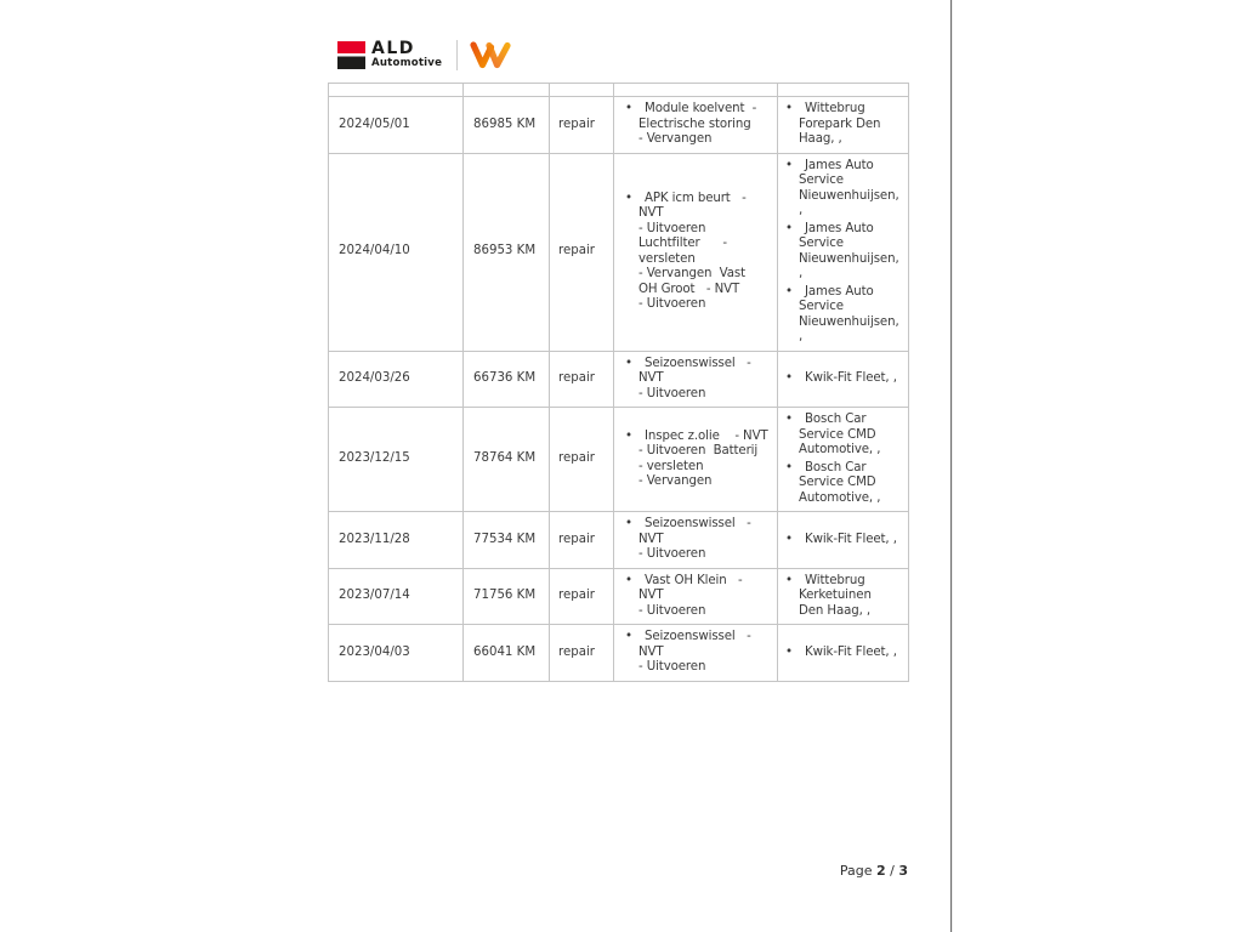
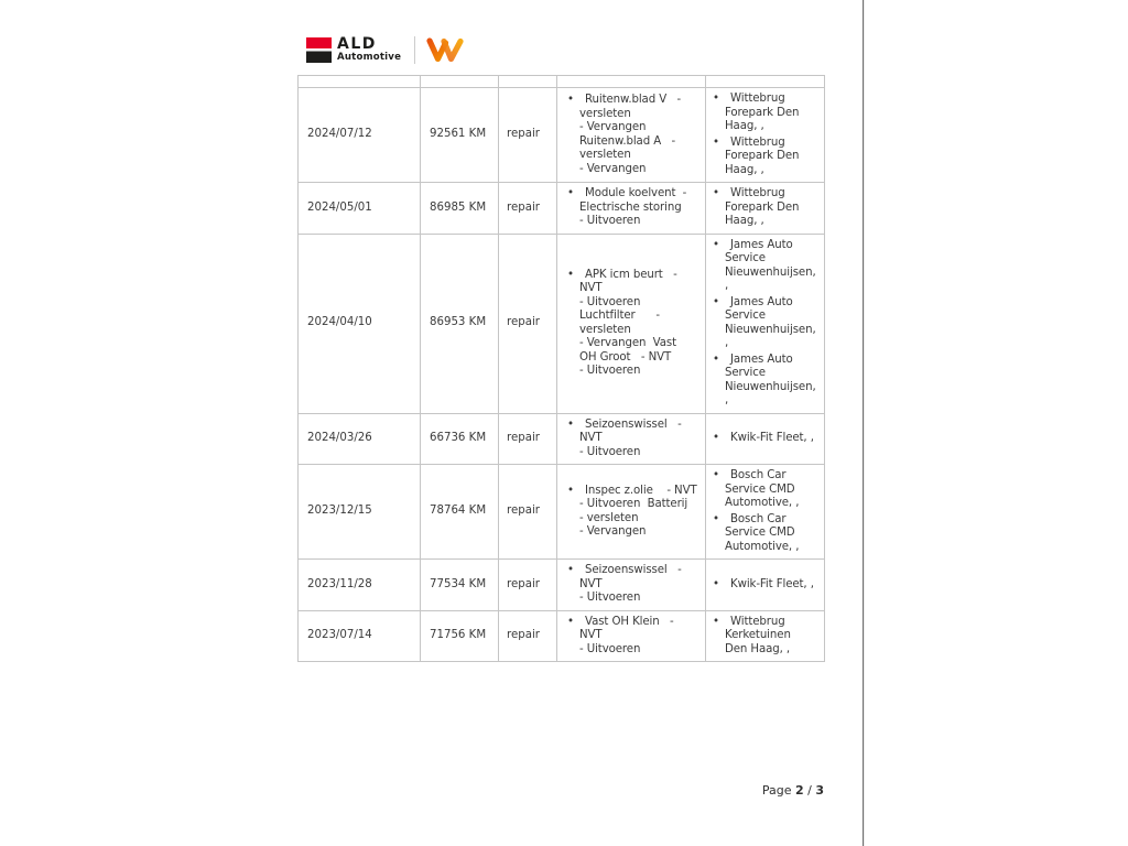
  ALD
  Automotive
+ 2024/07/12	92561 KM	repair	Ruitenw.blad V - versleten - Vervangen Ruitenw.blad A - versleten - Vervangen	Wittebrug Forepark Den Haag, ,Wittebrug Forepark Den Haag, ,
- 2024/05/01	86985 KM	repair	Module koelvent - Electrische storing - Vervangen	Wittebrug Forepark Den Haag, ,
+ 2024/05/01	86985 KM	repair	Module koelvent - Electrische storing - Uitvoeren	Wittebrug Forepark Den Haag, ,
  2024/04/10	86953 KM	repair	APK icm beurt - NVT - Uitvoeren Luchtfilter - versleten - Vervangen Vast OH Groot - NVT - Uitvoeren	James Auto Service Nieuwenhuijsen, ,James Auto Service Nieuwenhuijsen, ,James Auto Service Nieuwenhuijsen, ,
  2024/03/26	66736 KM	repair	Seizoenswissel - NVT - Uitvoeren	Kwik-Fit Fleet, ,
  2023/12/15	78764 KM	repair	Inspec z.olie - NVT - Uitvoeren Batterij - versleten - Vervangen	Bosch Car Service CMD Automotive, ,Bosch Car Service CMD Automotive, ,
  2023/11/28	77534 KM	repair	Seizoenswissel - NVT - Uitvoeren	Kwik-Fit Fleet, ,
  2023/07/14	71756 KM	repair	Vast OH Klein - NVT - Uitvoeren	Wittebrug Kerketuinen Den Haag, ,
- 2023/04/03	66041 KM	repair	Seizoenswissel - NVT - Uitvoeren	Kwik-Fit Fleet, ,
  Page 2 / 3
